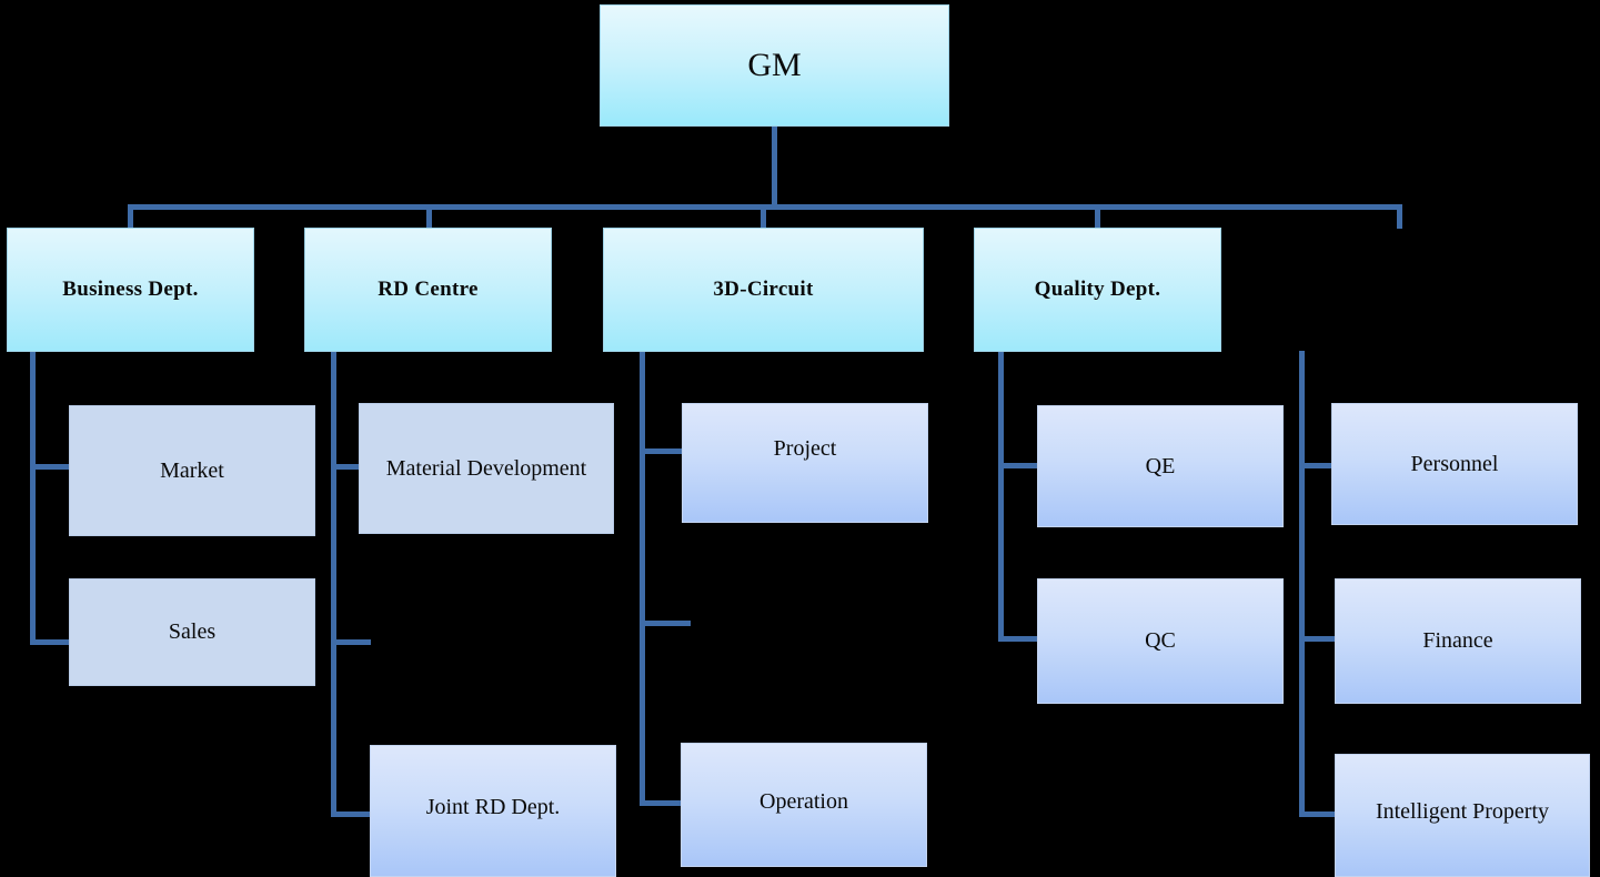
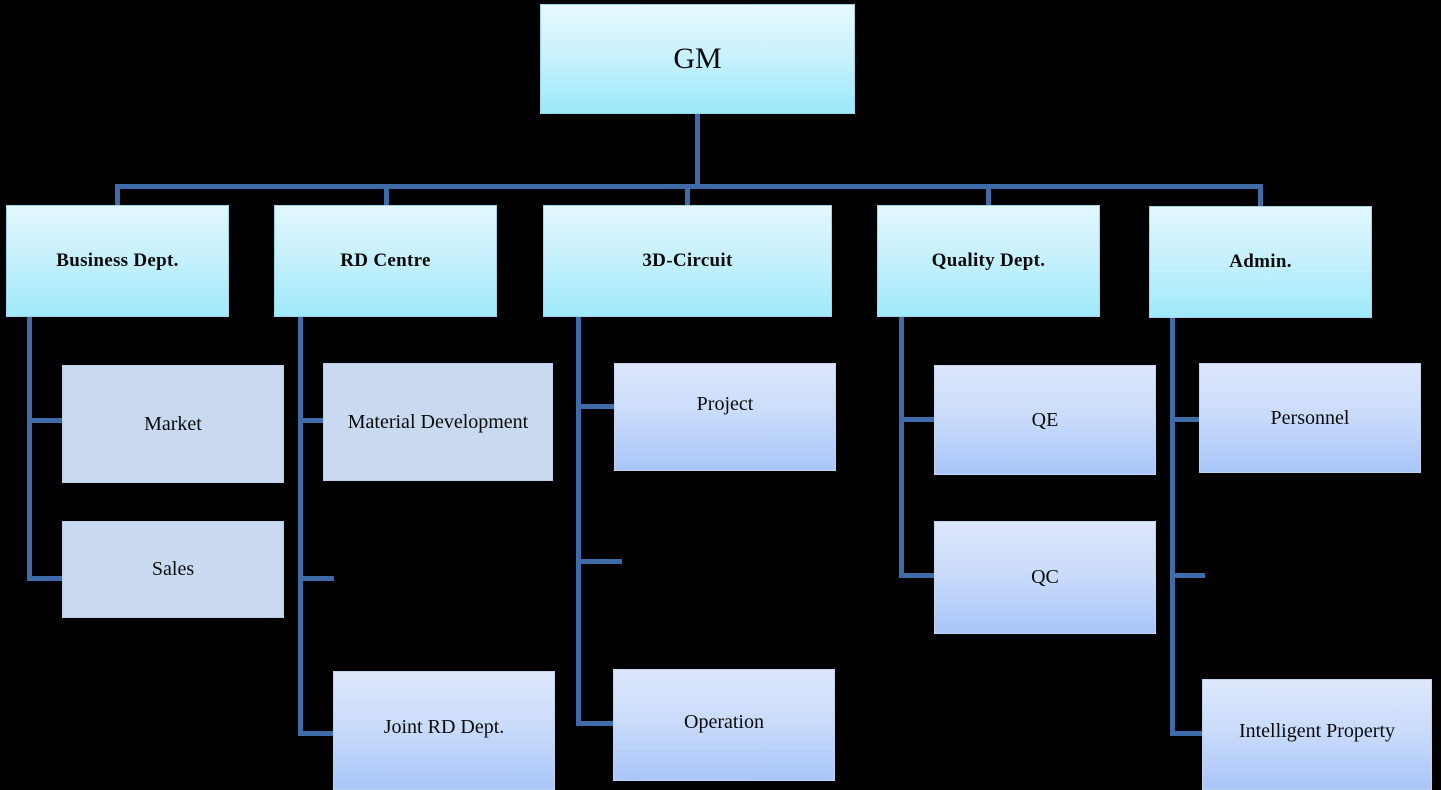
  GM
  Business Dept.
  RD Centre
  3D-Circuit
  Quality Dept.
+ Admin.
  Market
  Sales
  Material Development
  Joint RD Dept.
  Project
  Operation
  QE
  QC
  Personnel
- Finance
  Intelligent Property
